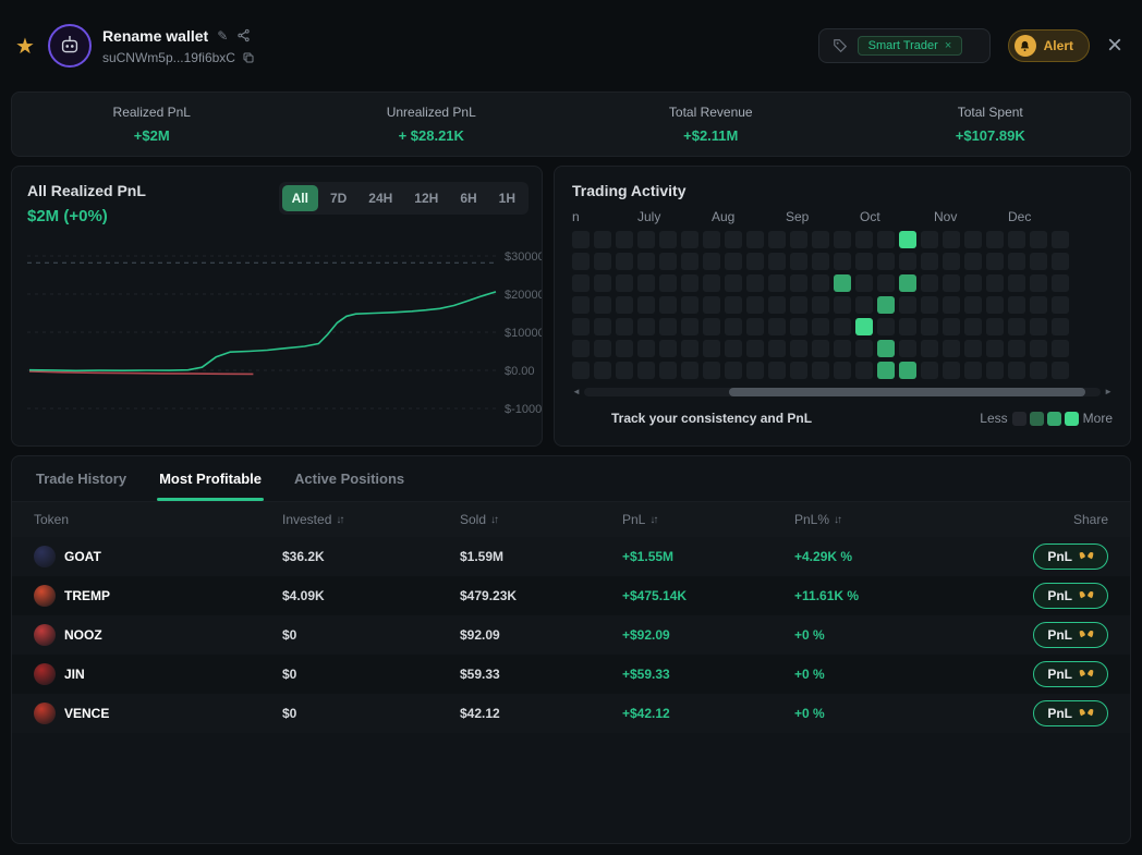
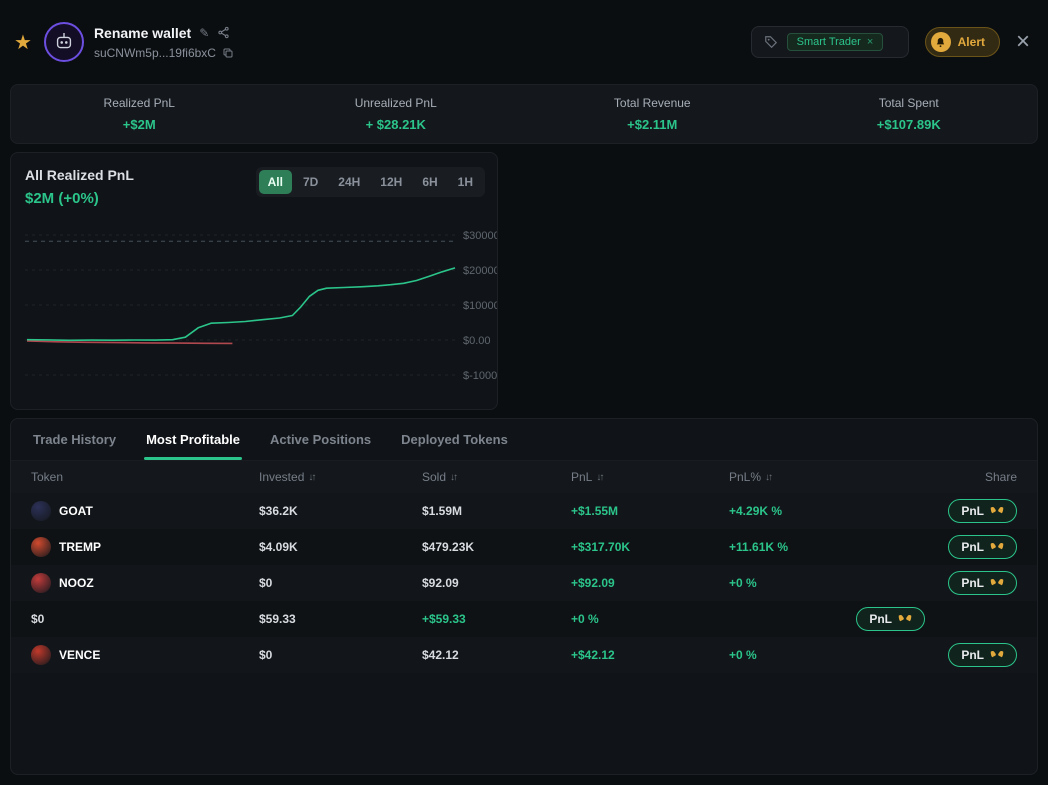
  ★
  Rename wallet
  ✎
  suCNWm5p...19fi6bxC
  Smart Trader
  ×
  Alert
  ×
  Realized PnL
  +$2M
  Unrealized PnL
  + $28.21K
  Total Revenue
  +$2.11M
  Total Spent
  +$107.89K
  All Realized PnL
  $2M (+0%)
  All
  7D
  24H
  12H
  6H
  1H
  $30000
  $20000
  $10000
  $0.00
  $-1000
- Trading Activity
- n
- July
- Aug
- Sep
- Oct
- Nov
- Dec
- ◄
- ►
- Track your consistency and PnL
- Less
- More
  Trade History
  Most Profitable
  Active Positions
+ Deployed Tokens
  Token
  Invested
  ↓↑
  Sold
  ↓↑
  PnL
  ↓↑
  PnL%
  ↓↑
  Share
  GOAT
  $36.2K
  $1.59M
  +$1.55M
  +4.29K %
  PnL
  TREMP
  $4.09K
  $479.23K
- +$475.14K
+ +$317.70K
  +11.61K %
  PnL
  NOOZ
  $0
  $92.09
  +$92.09
  +0 %
  PnL
- JIN
  $0
  $59.33
  +$59.33
  +0 %
  PnL
  VENCE
  $0
  $42.12
  +$42.12
  +0 %
  PnL
